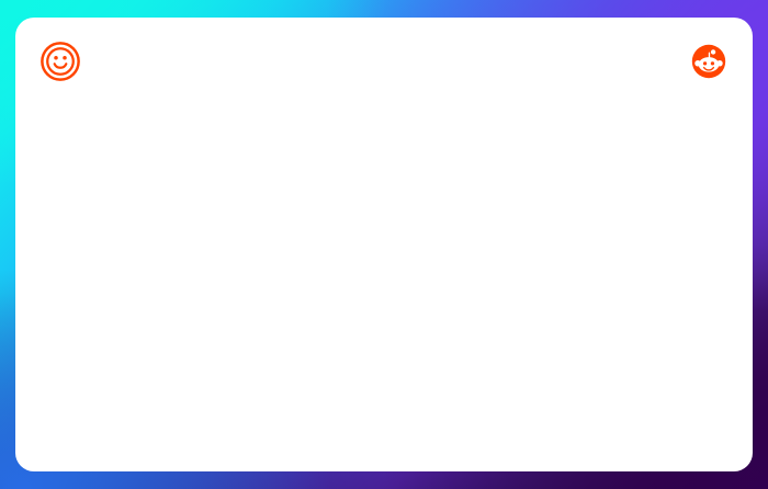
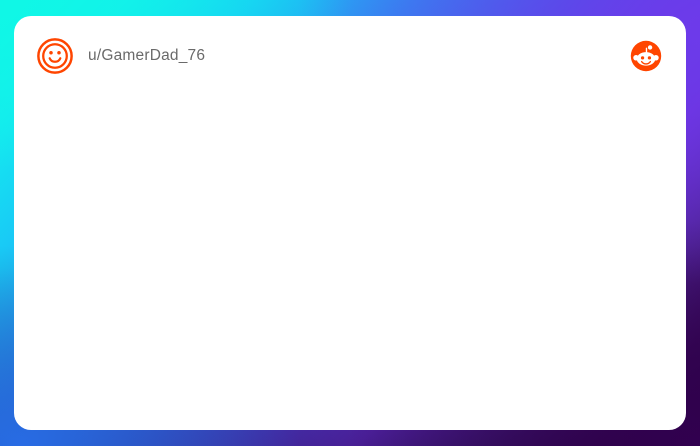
+ u/GamerDad_76
